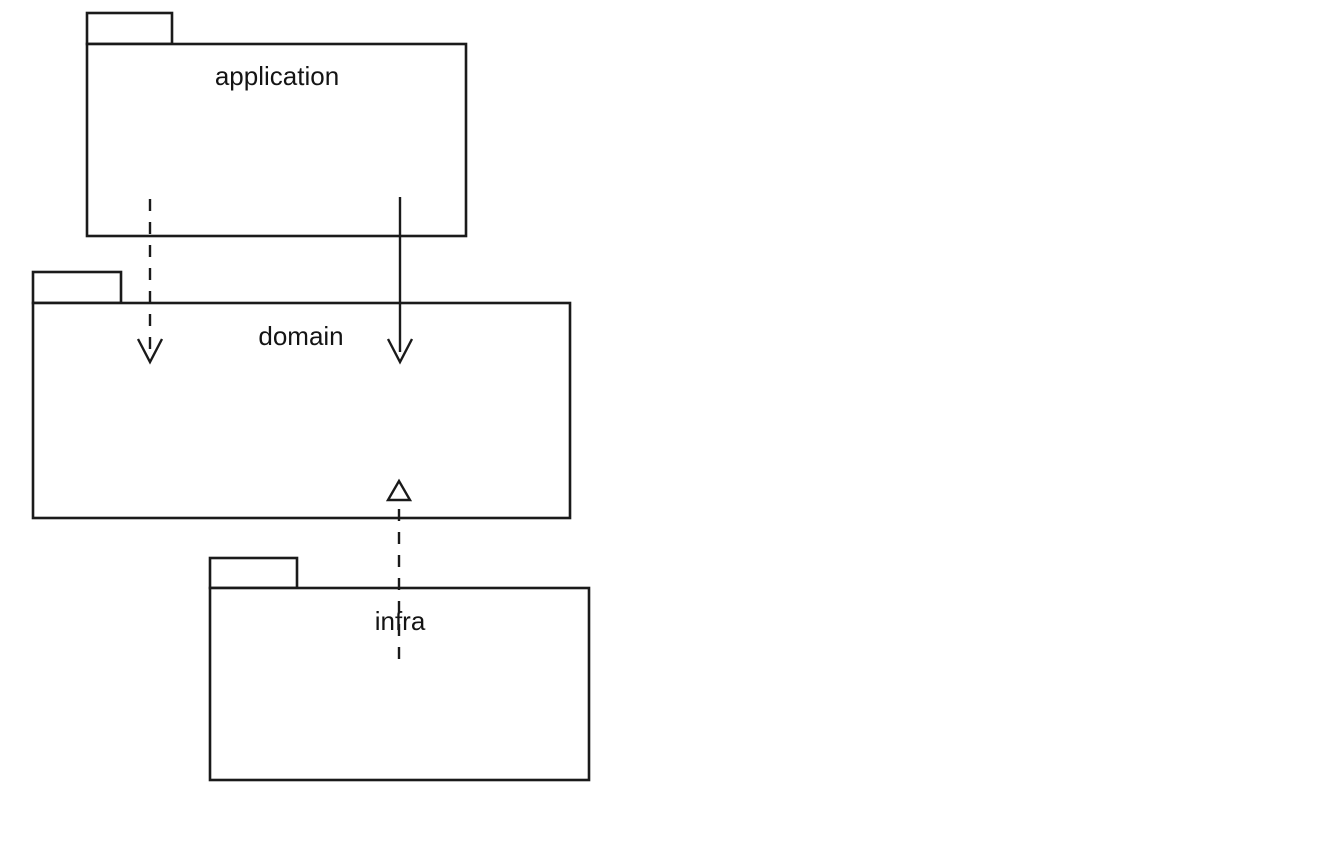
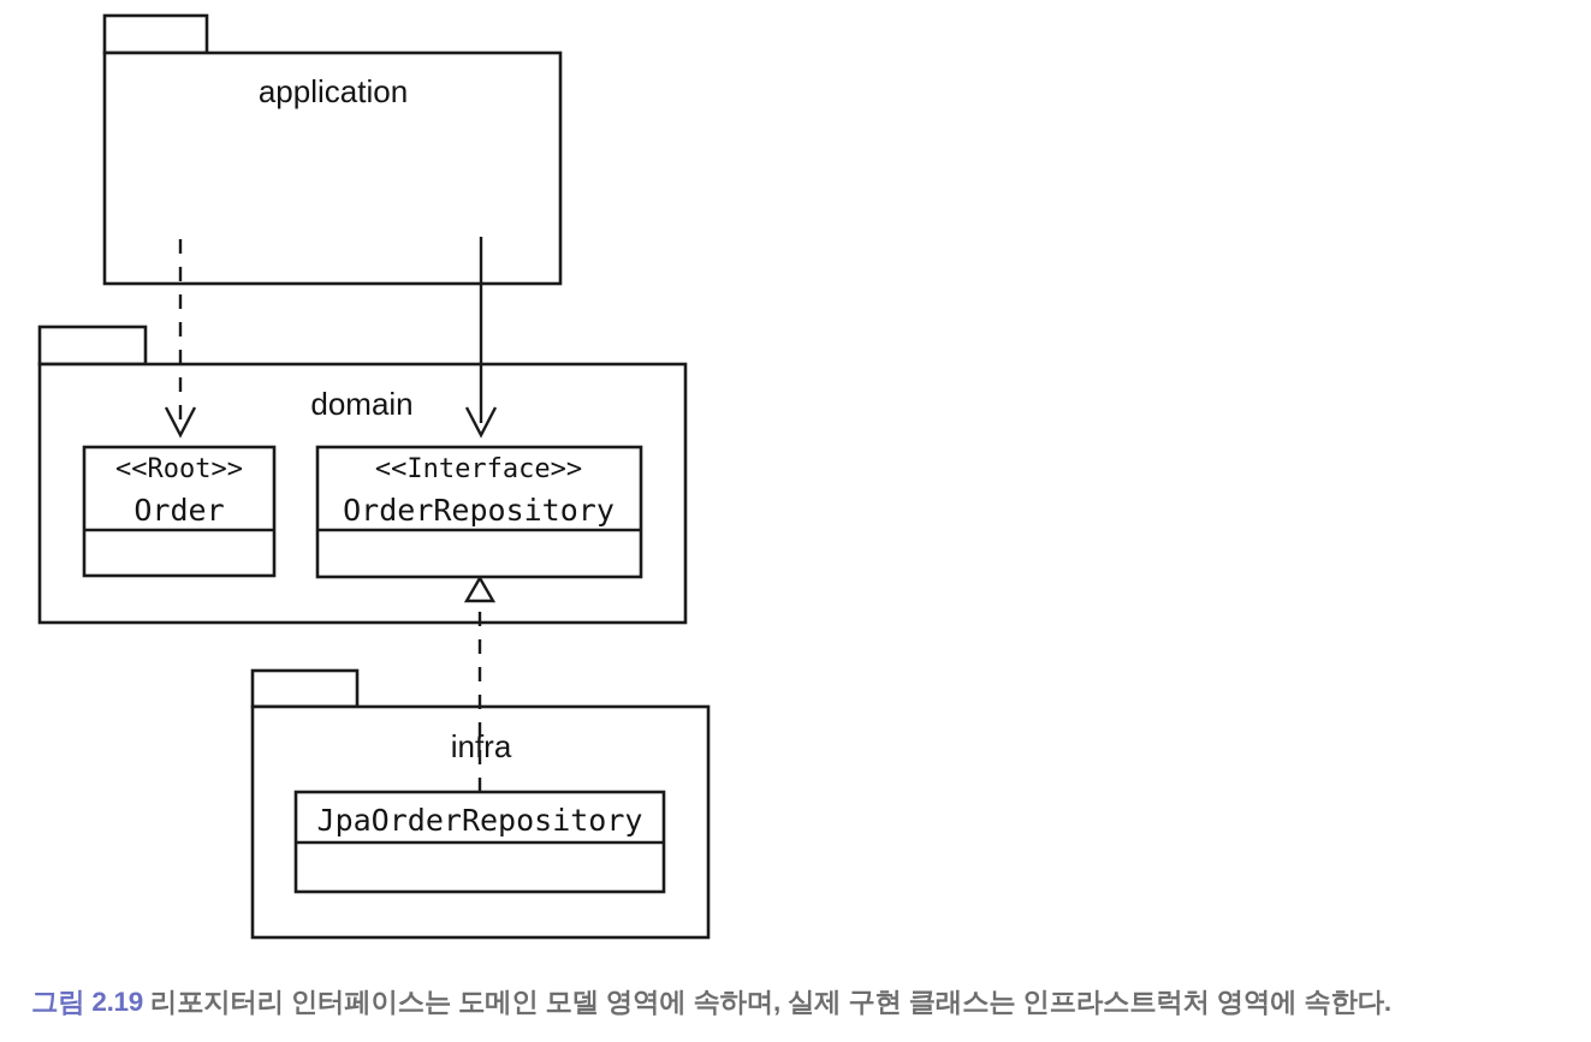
  application
  domain
  infra
+ <<Root>>
+ Order
+ <<Interface>>
+ OrderRepository
+ JpaOrderRepository
+ 그림 2.19 리포지터리 인터페이스는 도메인 모델 영역에 속하며, 실제 구현 클래스는 인프라스트럭처 영역에 속한다.
